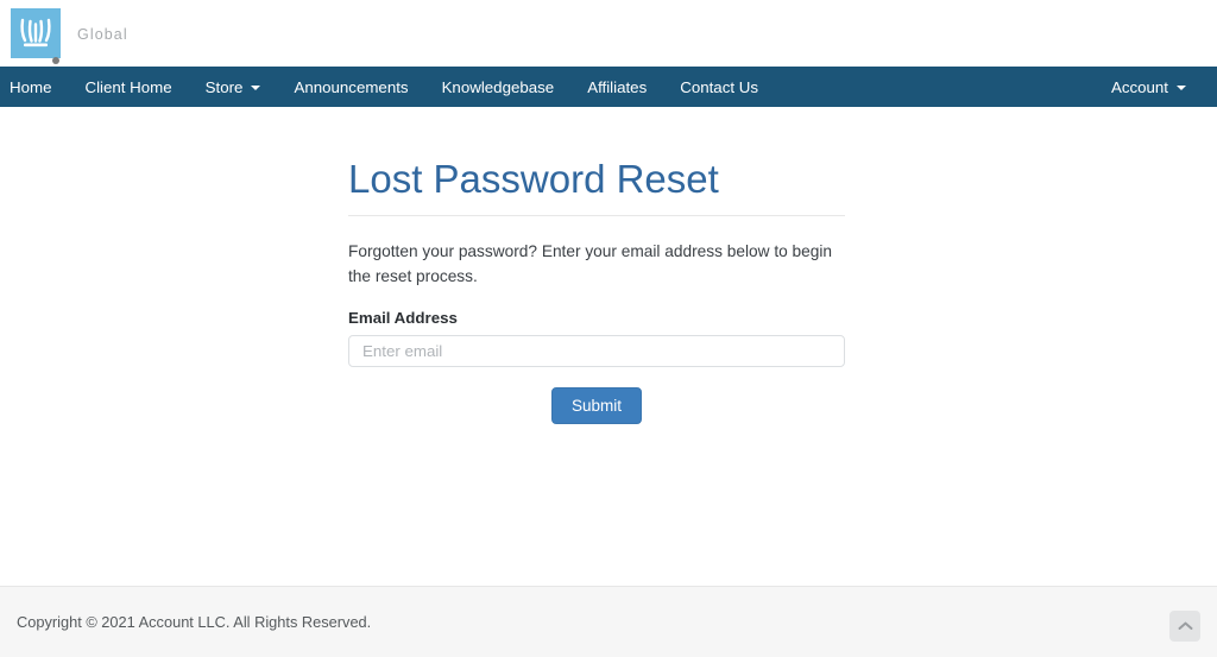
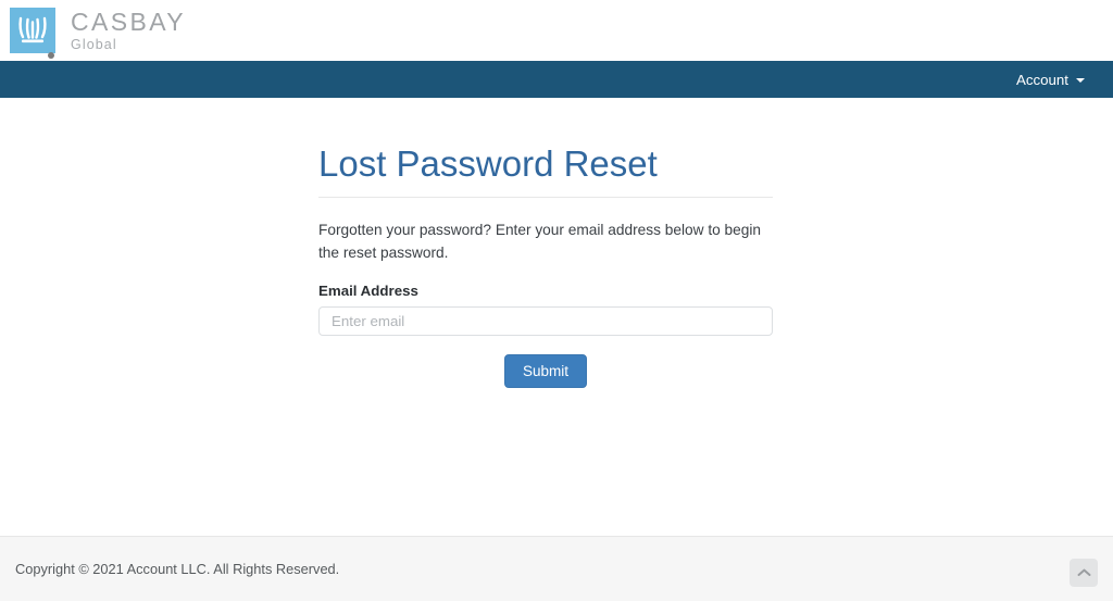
+ CASBAY
  Global
- Home
- Client Home
- Store
- Announcements
- Knowledgebase
- Affiliates
- Contact Us
  Account
  Lost Password Reset
- Forgotten your password? Enter your email address below to begin the reset process.
+ Forgotten your password? Enter your email address below to begin the reset password.
  Email Address
  Enter email
  Submit
  Copyright © 2021 Account LLC. All Rights Reserved.
